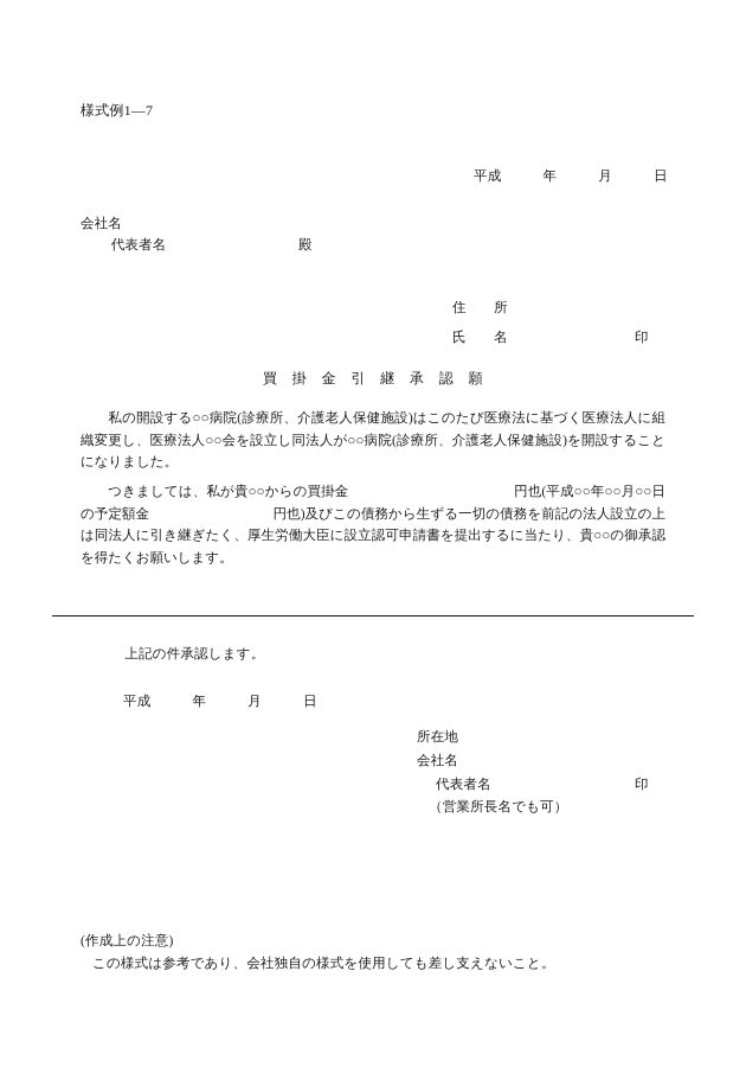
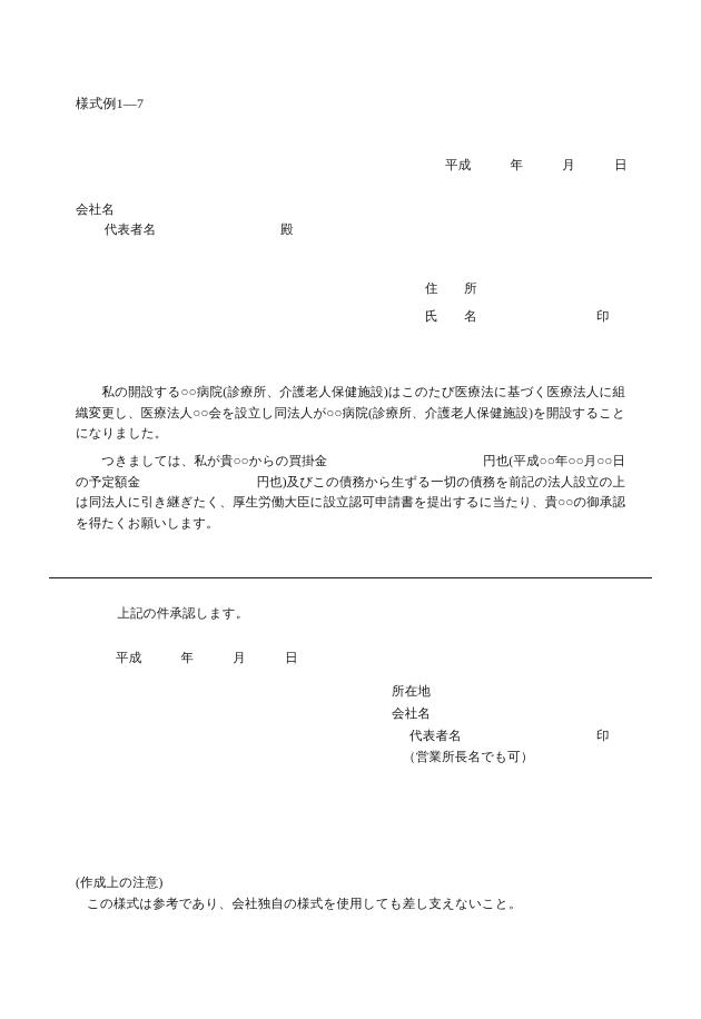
  様式例1―7
  平成 年 月 日
  会社名
  代表者名
  殿
  住 所
  氏 名
  印
- 買 掛 金 引 継 承 認 願
  私の開設する○○病院(診療所、介護老人保健施設)はこのたび医療法に基づく医療法人に組織変更し、医療法人○○会を設立し同法人が○○病院(診療所、介護老人保健施設)を開設することになりました。
  つきましては、私が貴○○からの買掛金 円也(平成○○年○○月○○日の予定額金 円也)及びこの債務から生ずる一切の債務を前記の法人設立の上は同法人に引き継ぎたく、厚生労働大臣に設立認可申請書を提出するに当たり、貴○○の御承認を得たくお願いします。
  上記の件承認します。
  平成 年 月 日
  所在地
  会社名
  代表者名
  印
  （営業所長名でも可）
  (作成上の注意)
  この様式は参考であり、会社独自の様式を使用しても差し支えないこと。
